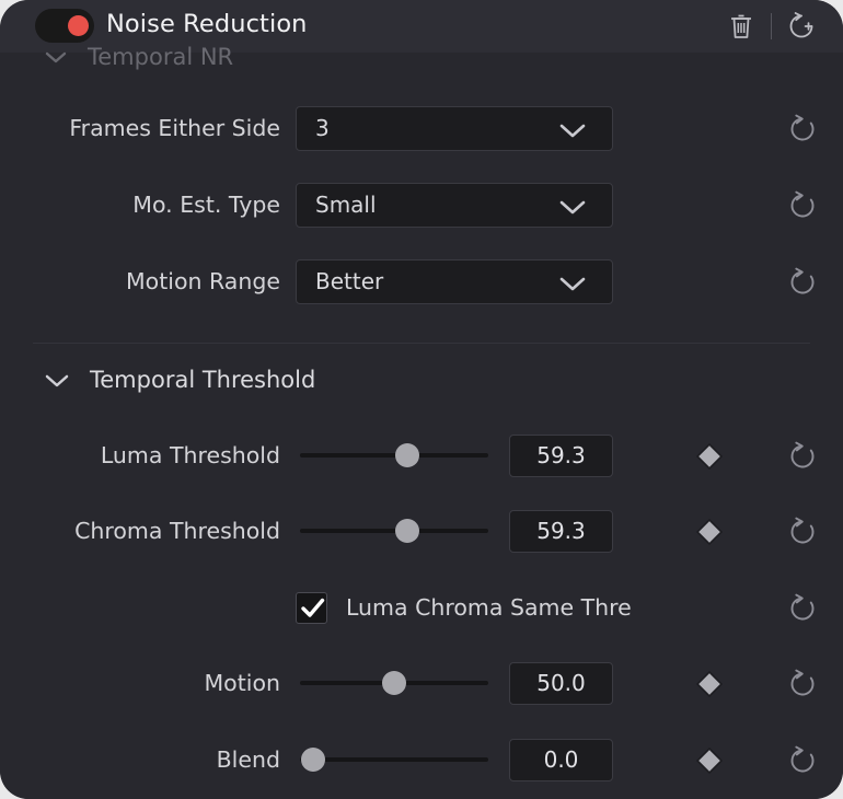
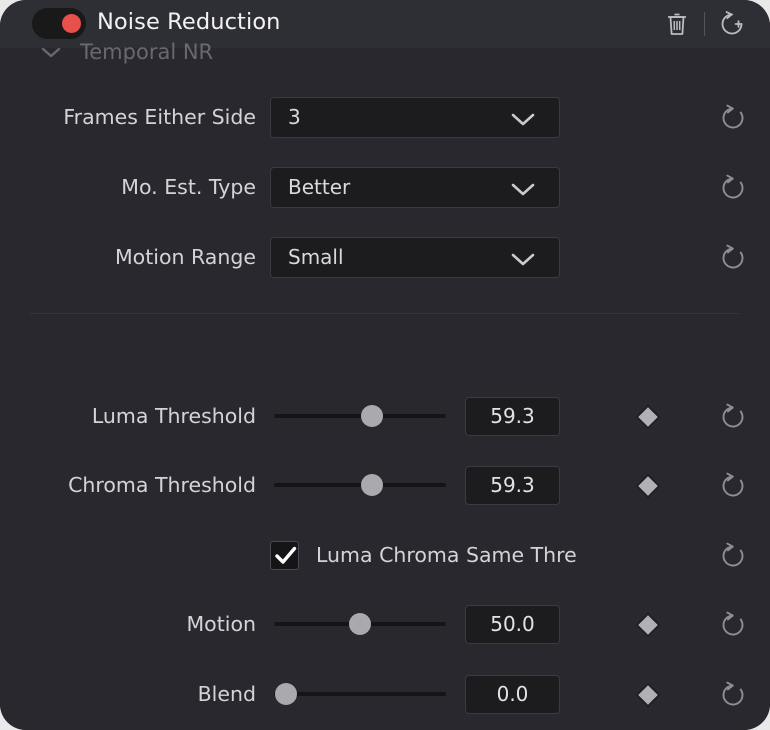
  Noise Reduction
  Temporal NR
  Frames Either Side
  3
  Mo. Est. Type
- Small
+ Better
  Motion Range
- Better
+ Small
- Temporal Threshold
  Luma Threshold
  59.3
  Chroma Threshold
  59.3
  Luma Chroma Same Thre
  Motion
  50.0
  Blend
  0.0
